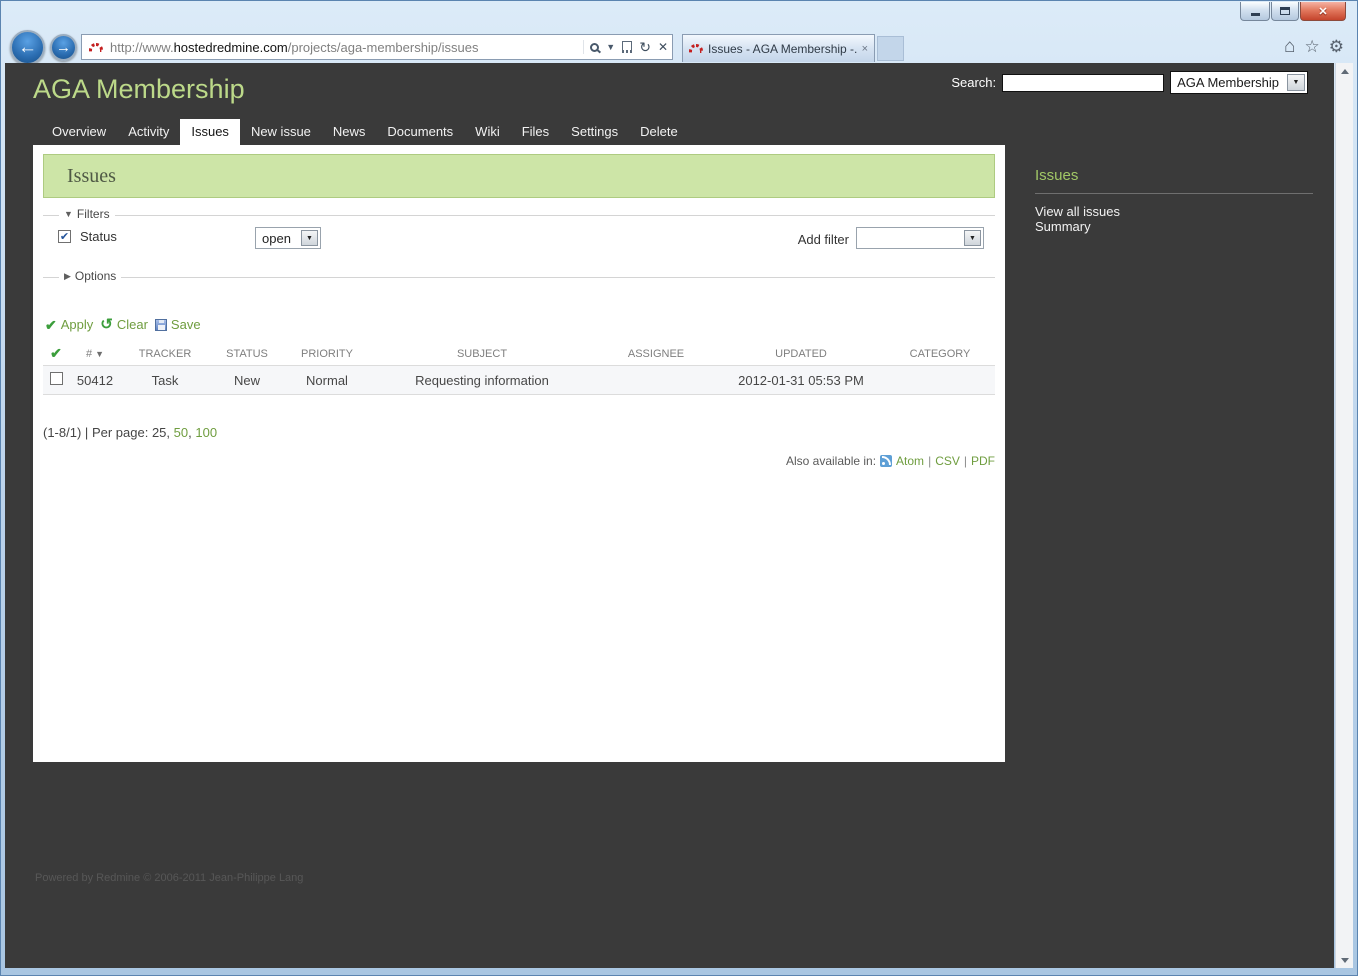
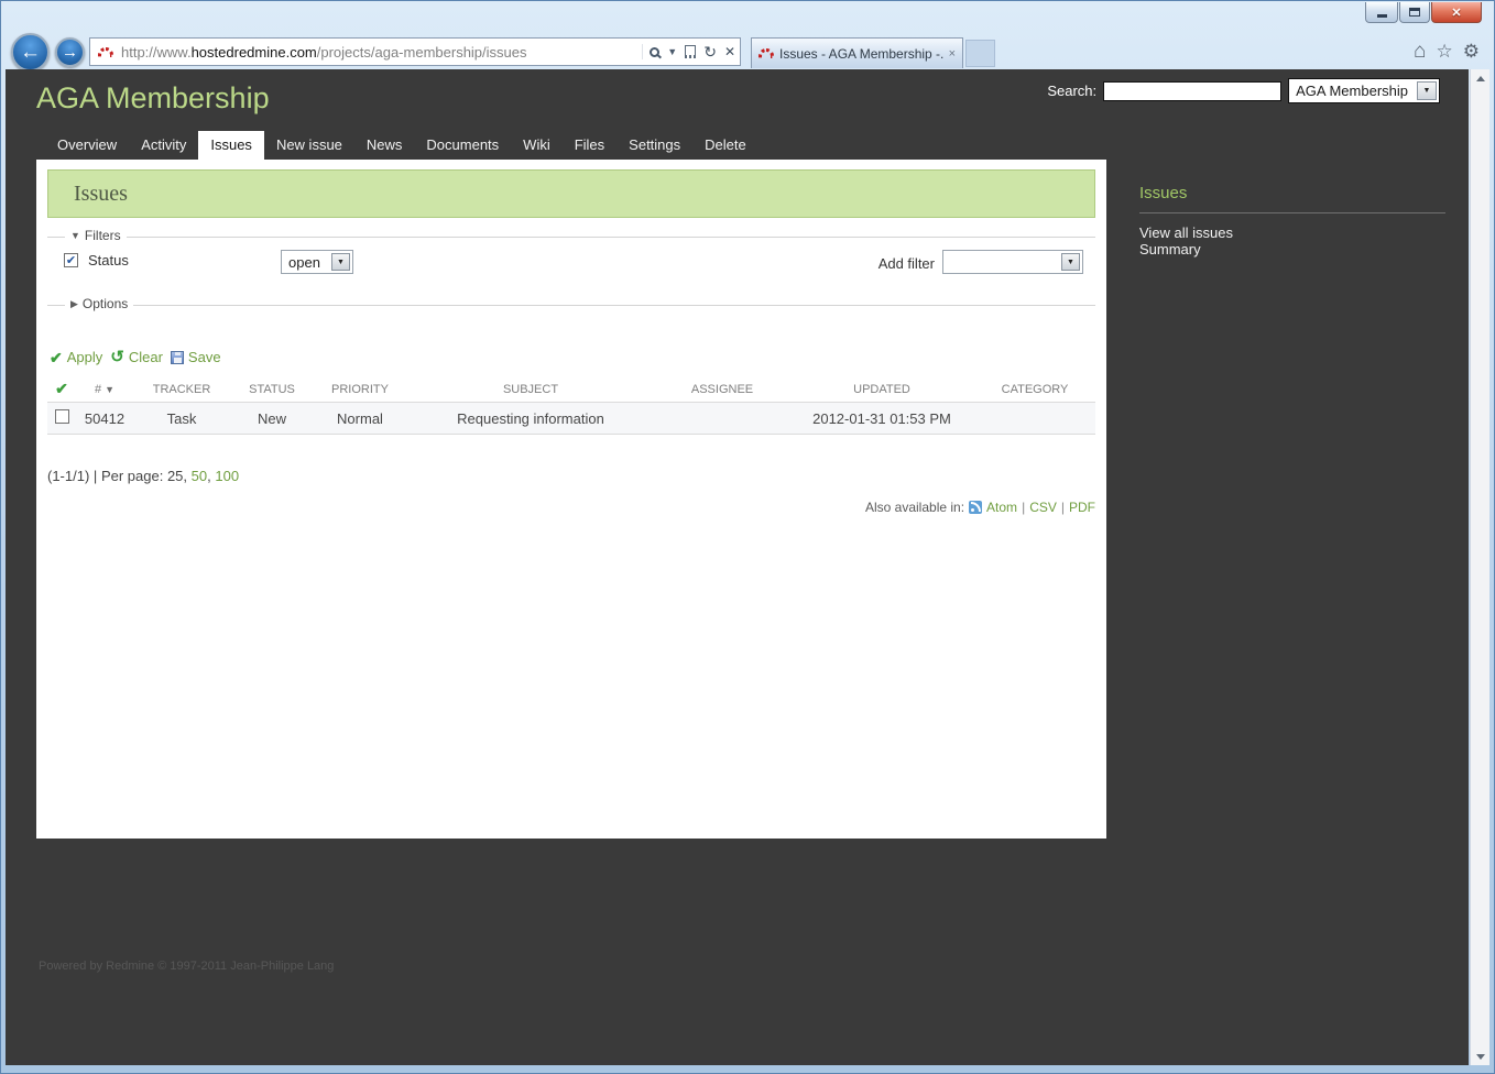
  ✕
  ←
  →
  http://www.hostedredmine.com/projects/aga-membership/issues
  ▼
  ↻
  ✕
  Issues - AGA Membership -.
  ×
  ⌂
  ☆
  ⚙
  AGA Membership
  Search:
  AGA Membership
  Overview
  Activity
  Issues
  New issue
  News
  Documents
  Wiki
  Files
  Settings
  Delete
  Issues
  ▼
  Filters
  Status
  open
  Add filter
  ▶
  Options
  ✔
  Apply
  ↺
  Clear
  Save
  ✔	# ▼	TRACKER	STATUS	PRIORITY	SUBJECT	ASSIGNEE	UPDATED	CATEGORY
- 	50412	Task	New	Normal	Requesting information		2012-01-31 05:53 PM
+ 	50412	Task	New	Normal	Requesting information		2012-01-31 01:53 PM
- (1-8/1) | Per page: 25, 50, 100
+ (1-1/1) | Per page: 25, 50, 100
  Also available in:
  Atom
  |
  CSV
  |
  PDF
  Issues
  View all issues
  Summary
- Powered by Redmine © 2006-2011 Jean-Philippe Lang
+ Powered by Redmine © 1997-2011 Jean-Philippe Lang
